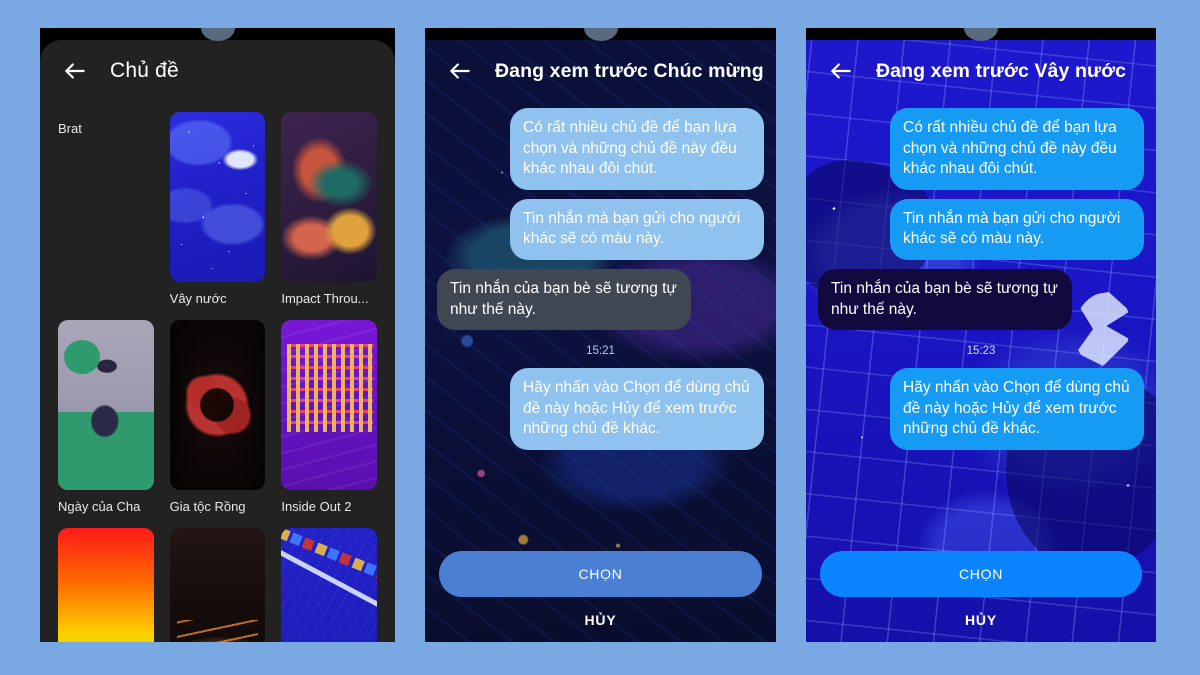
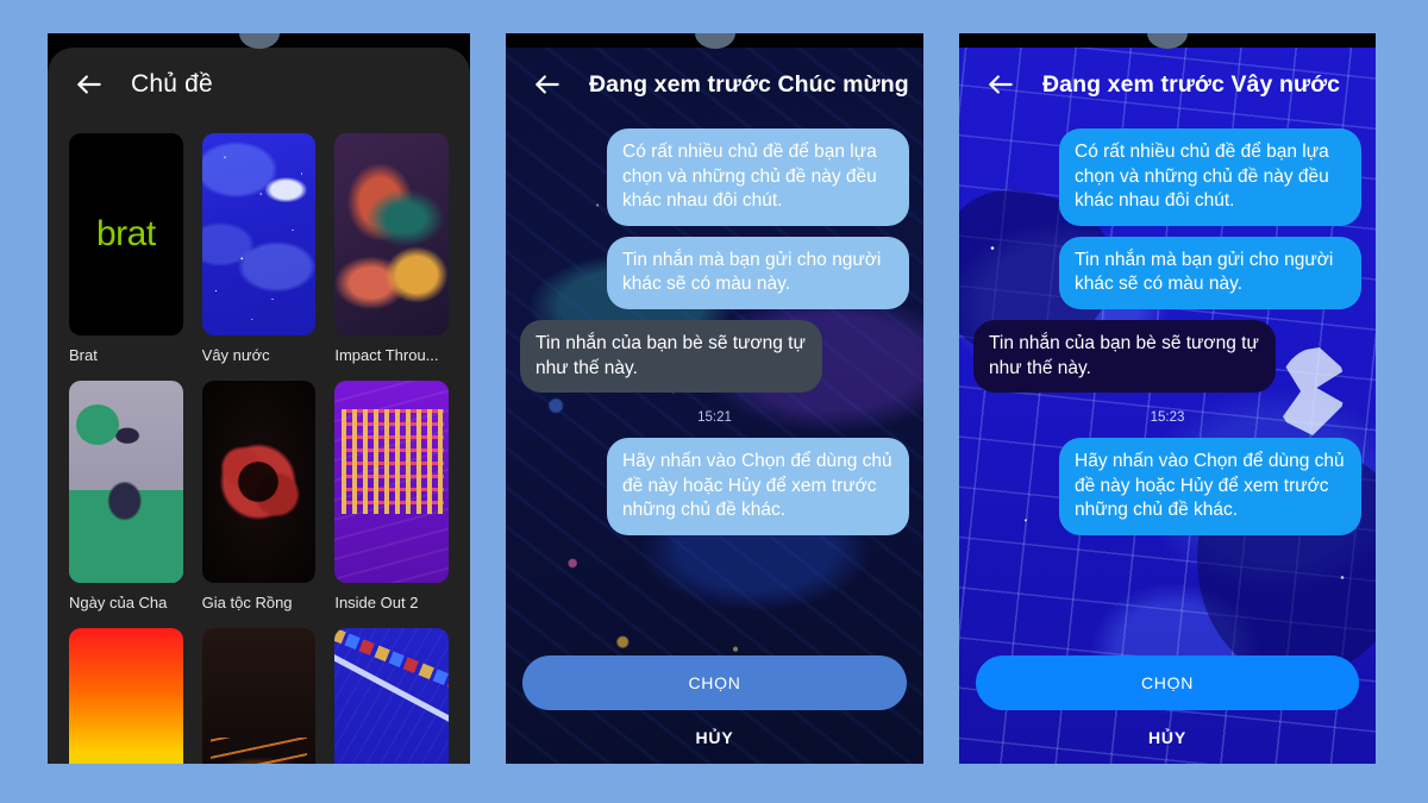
  Chủ đề
+ brat
  Brat
  Vây nước
  Impact Throu...
  Ngày của Cha
  Gia tộc Rồng
  Inside Out 2
  Đang xem trước Chúc mừng
  Có rất nhiều chủ đề để bạn lựa chọn và những chủ đề này đều khác nhau đôi chút.
  Tin nhắn mà bạn gửi cho người khác sẽ có màu này.
  Tin nhắn của bạn bè sẽ tương tự như thế này.
  15:21
  Hãy nhấn vào Chọn để dùng chủ đề này hoặc Hủy để xem trước những chủ đề khác.
  CHỌN
  HỦY
  Đang xem trước Vây nước
  Có rất nhiều chủ đề để bạn lựa chọn và những chủ đề này đều khác nhau đôi chút.
  Tin nhắn mà bạn gửi cho người khác sẽ có màu này.
  Tin nhắn của bạn bè sẽ tương tự như thế này.
  15:23
  Hãy nhấn vào Chọn để dùng chủ đề này hoặc Hủy để xem trước những chủ đề khác.
  CHỌN
  HỦY
